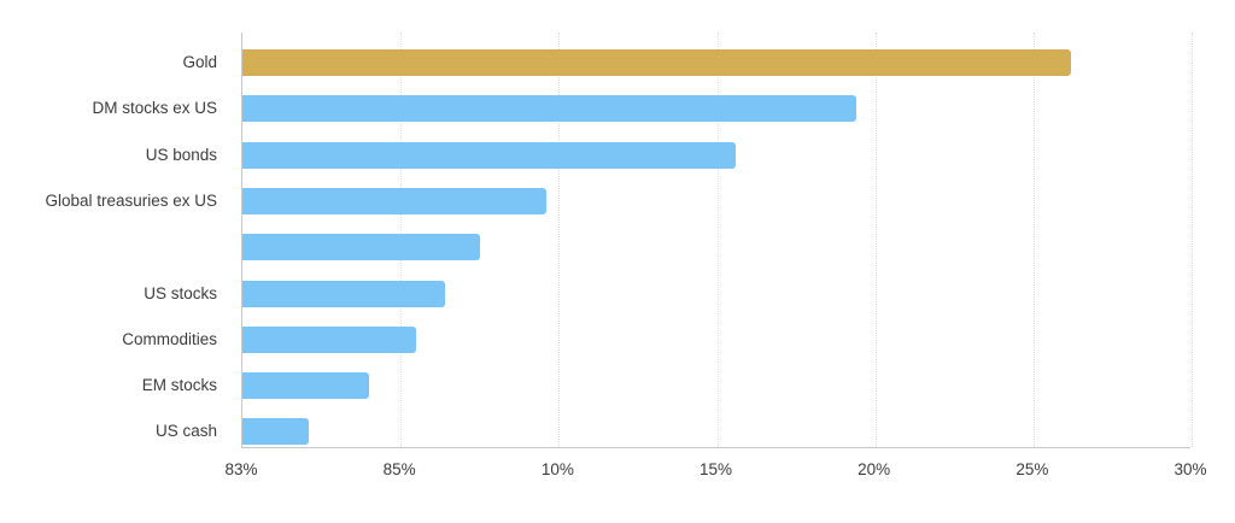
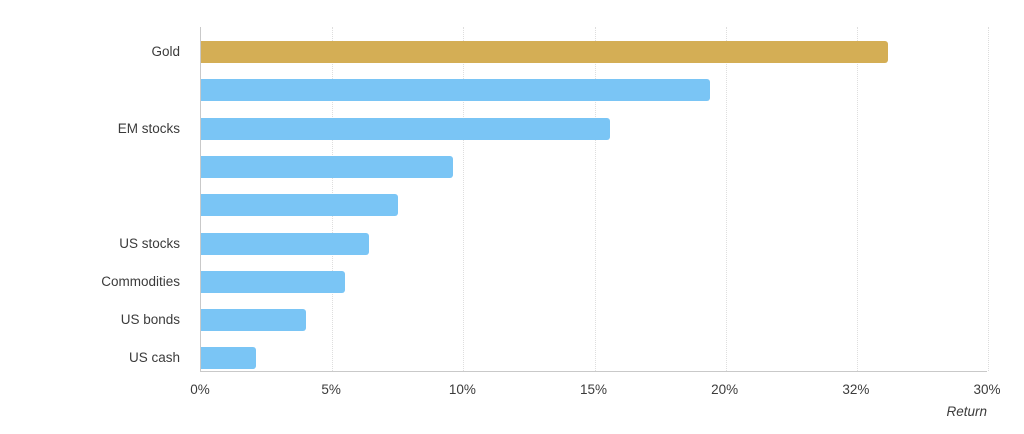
  Gold
- DM stocks ex US
- US bonds
+ EM stocks
- Global treasuries ex US
  US stocks
  Commodities
- EM stocks
+ US bonds
  US cash
- 83%
+ 0%
- 85%
+ 5%
  10%
  15%
  20%
- 25%
+ 32%
  30%
+ Return
